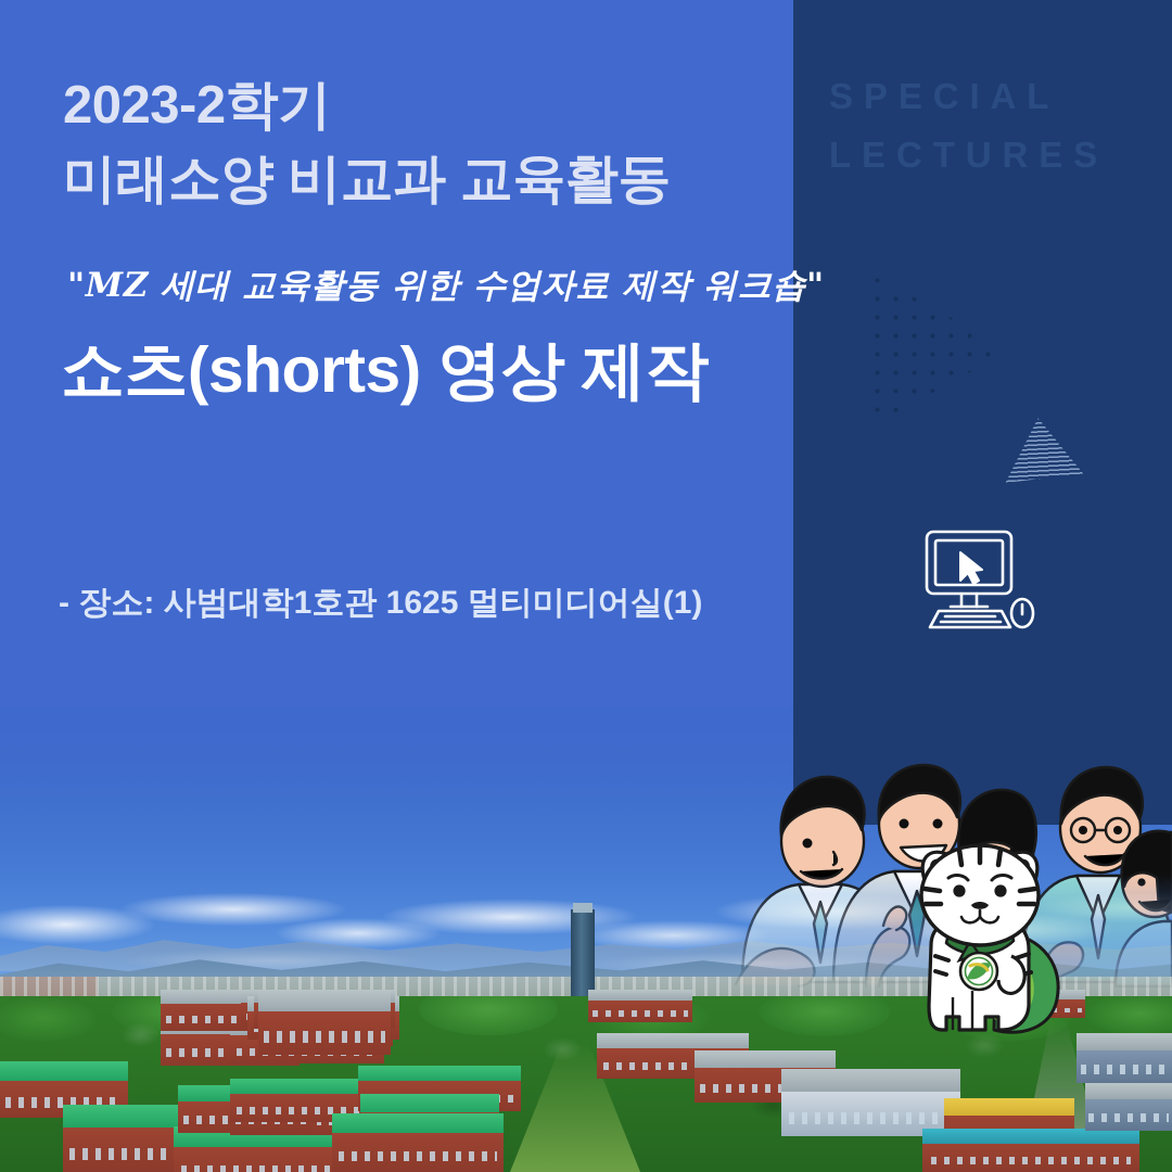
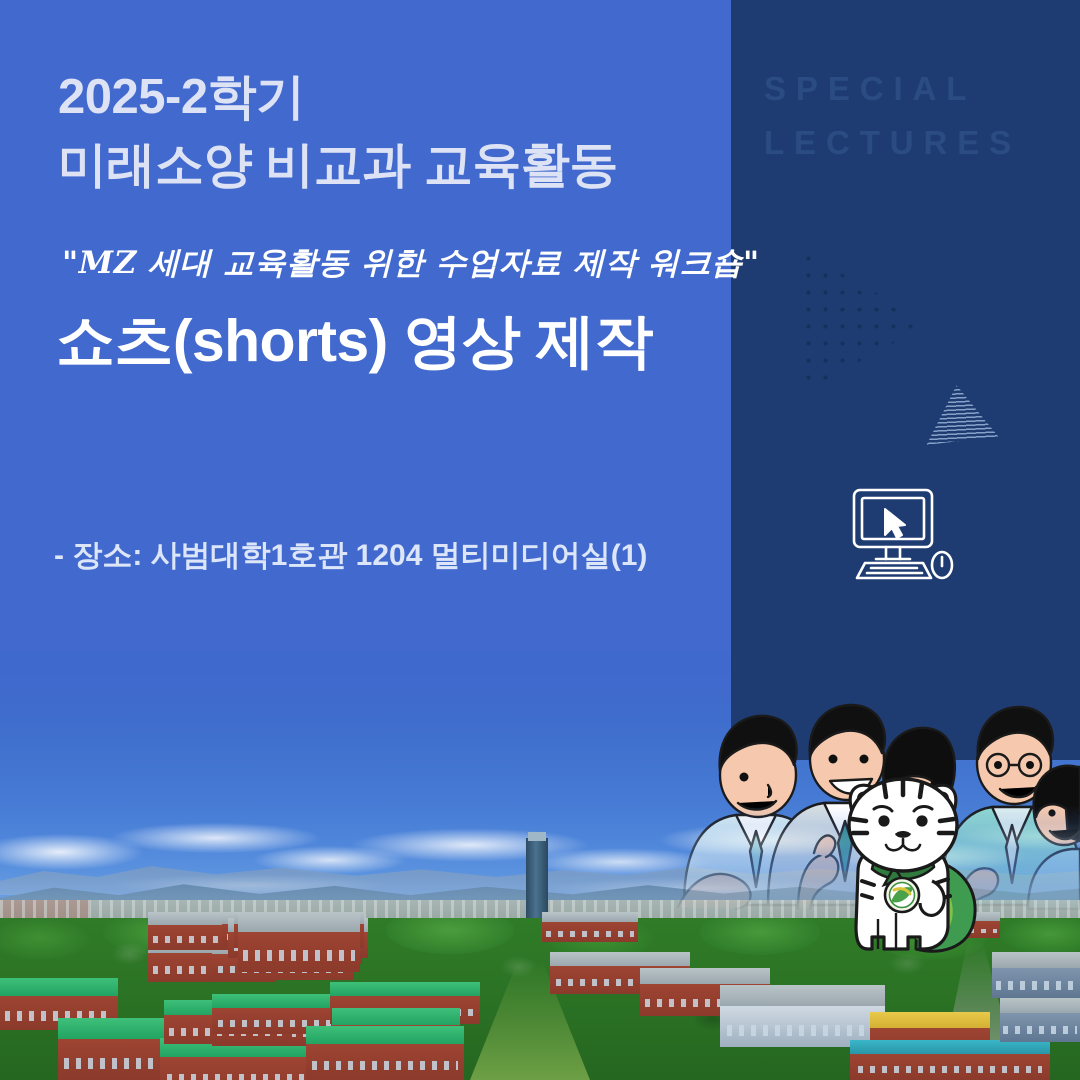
- 2023-2학기
+ 2025-2학기
  미래소양 비교과 교육활동
  "MZ 세대 교육활동 위한 수업자료 제작 워크숍"
  쇼츠(shorts) 영상 제작
- - 장소: 사범대학1호관 1625 멀티미디어실(1)
+ - 장소: 사범대학1호관 1204 멀티미디어실(1)
